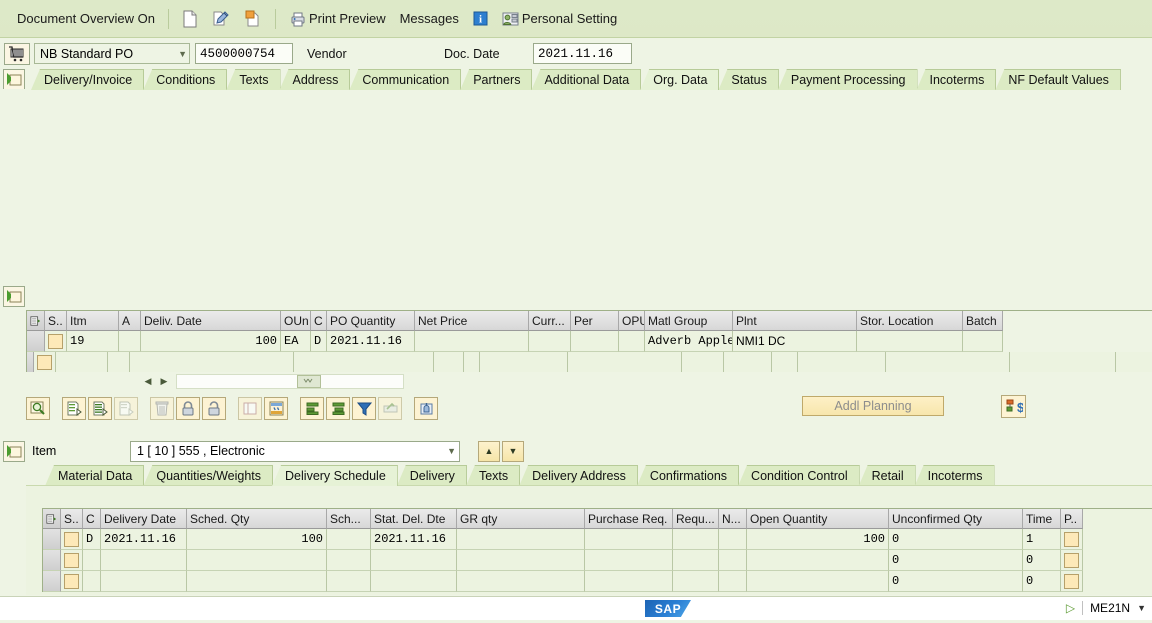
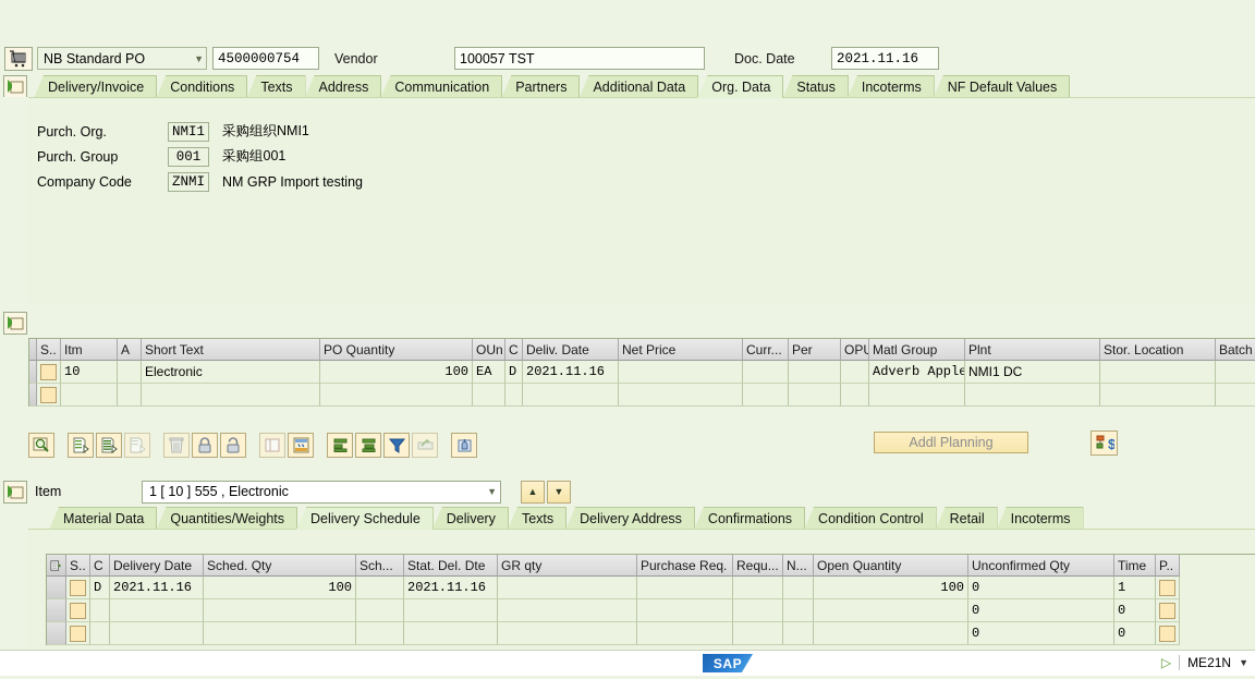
- Document Overview On
- Print Preview
- Messages
- i
- Personal Setting
  NB Standard PO
  ▼
  4500000754
  Vendor
+ 100057 TST
  Doc. Date
  2021.11.16
  Delivery/Invoice
  Conditions
  Texts
  Address
  Communication
  Partners
  Additional Data
  Org. Data
  Status
- Payment Processing
  Incoterms
  NF Default Values
+ Purch. Org.
+ NMI1
+ 采购组织NMI1
+ Purch. Group
+ 001
+ 采购组001
+ Company Code
+ ZNMI
+ NM GRP Import testing
  S..
  Itm
  A
+ Short Text
- Deliv. Date
+ PO Quantity
  OUn
  C
- PO Quantity
+ Deliv. Date
  Net Price
  Curr...
  Per
  OPU
  Matl Group
  Plnt
  Stor. Location
  Batch
- 19
+ 10
+ Electronic
  100
  EA
  D
  2021.11.16
  Adverb Apple
  NMI1 DC
- ◀
- ▶
  Addl Planning
  $
  Item
  1 [ 10 ] 555 , Electronic
  ▼
  ▲
  ▼
  Material Data
  Quantities/Weights
  Delivery Schedule
  Delivery
  Texts
  Delivery Address
  Confirmations
  Condition Control
  Retail
  Incoterms
  S..
  C
  Delivery Date
  Sched. Qty
  Sch...
  Stat. Del. Dte
  GR qty
  Purchase Req.
  Requ...
  N...
  Open Quantity
  Unconfirmed Qty
  Time
  P..
  D
  2021.11.16
  100
  2021.11.16
  100
  0
  1
  0
  0
  0
  0
  SAP
  ▷
  ME21N
  ▼
